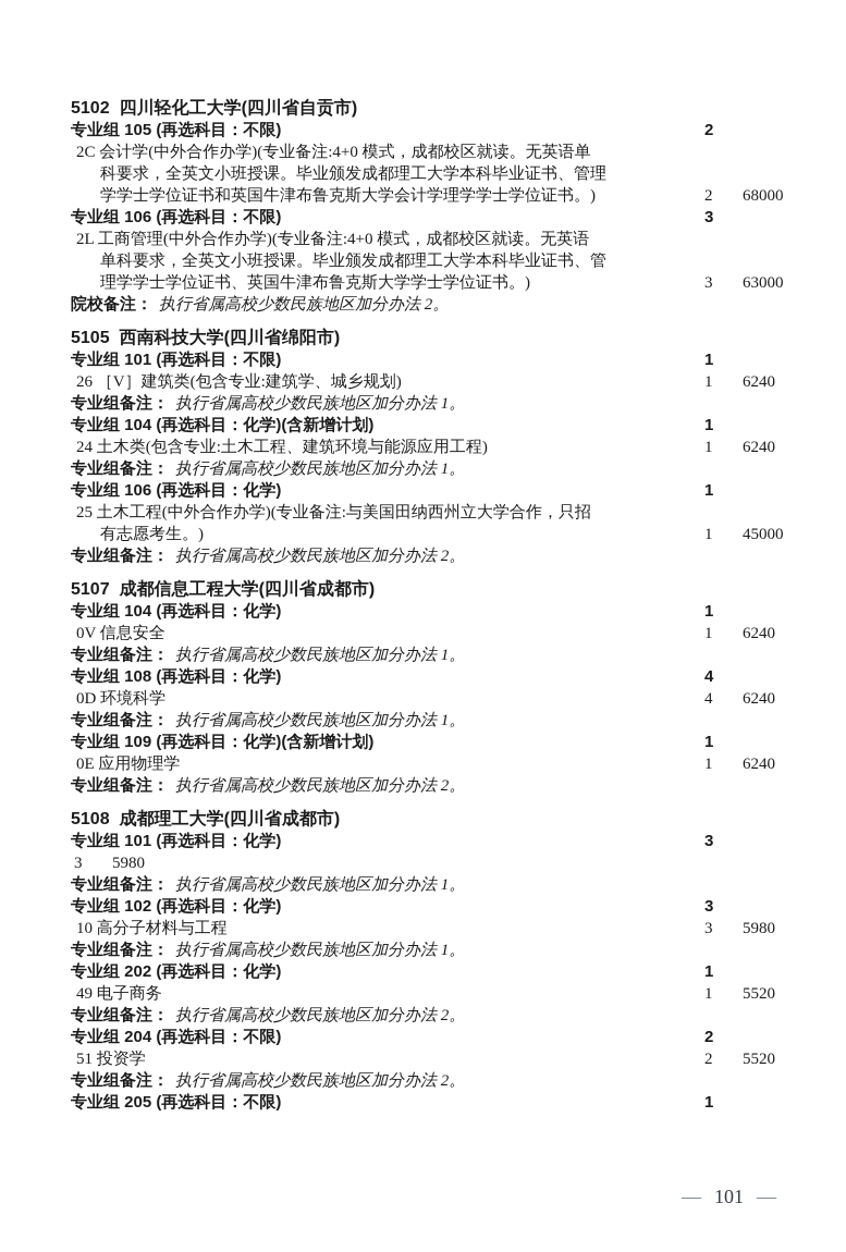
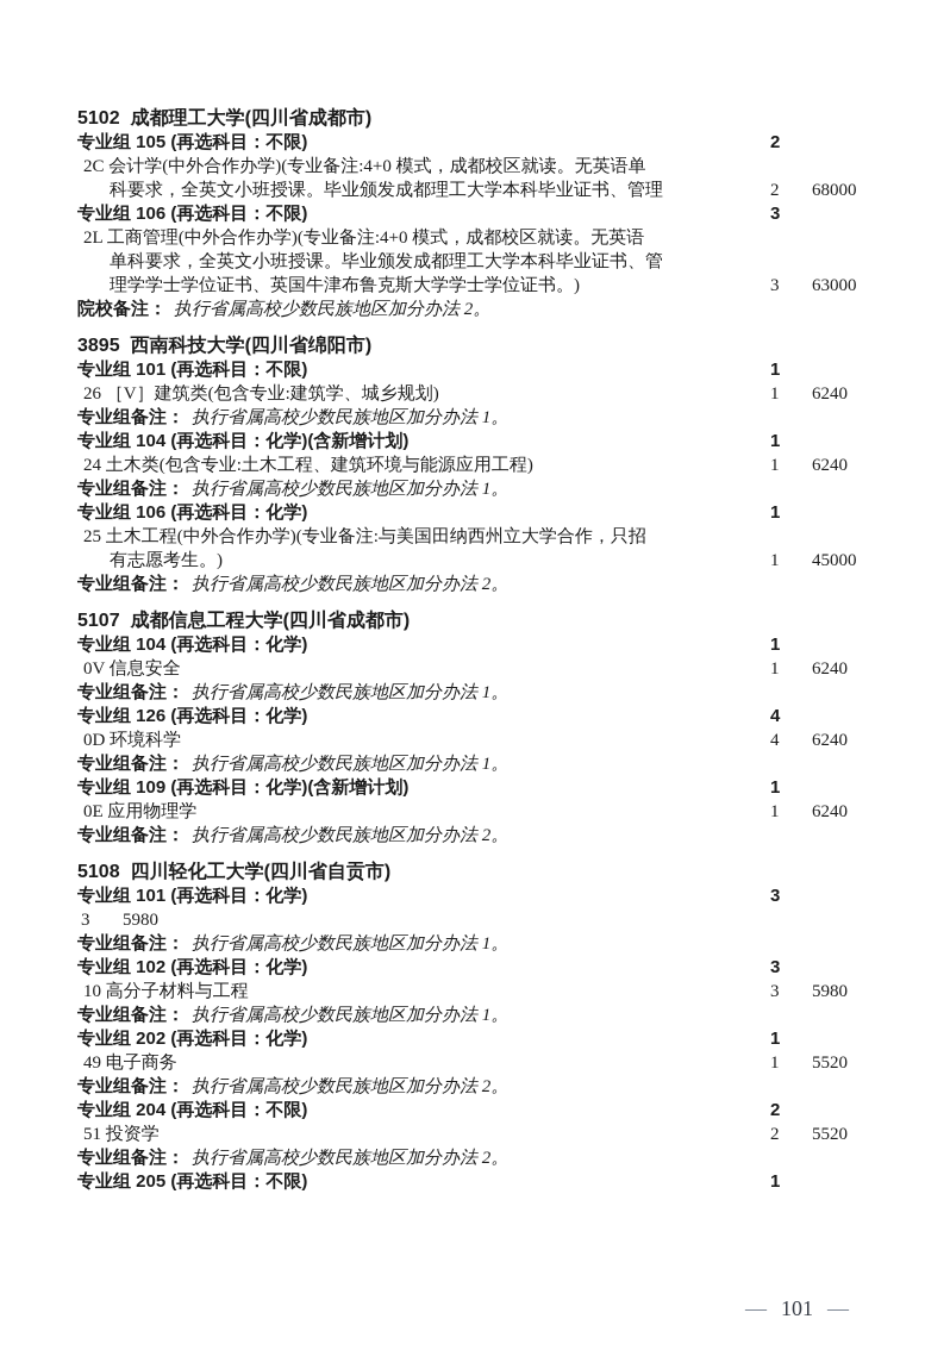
- 5102 四川轻化工大学(四川省自贡市)
+ 5102 成都理工大学(四川省成都市)
  专业组 105 (再选科目：不限)
  2
  2C 会计学(中外合作办学)(专业备注:4+0 模式，成都校区就读。无英语单
  科要求，全英文小班授课。毕业颁发成都理工大学本科毕业证书、管理
- 学学士学位证书和英国牛津布鲁克斯大学会计学理学学士学位证书。)
  2
  68000
  专业组 106 (再选科目：不限)
  3
  2L 工商管理(中外合作办学)(专业备注:4+0 模式，成都校区就读。无英语
  单科要求，全英文小班授课。毕业颁发成都理工大学本科毕业证书、管
  理学学士学位证书、英国牛津布鲁克斯大学学士学位证书。)
  3
  63000
  院校备注： 执行省属高校少数民族地区加分办法 2。
- 5105 西南科技大学(四川省绵阳市)
+ 3895 西南科技大学(四川省绵阳市)
  专业组 101 (再选科目：不限)
  1
  26 ［V］建筑类(包含专业:建筑学、城乡规划)
  1
  6240
  专业组备注： 执行省属高校少数民族地区加分办法 1。
  专业组 104 (再选科目：化学)(含新增计划)
  1
  24 土木类(包含专业:土木工程、建筑环境与能源应用工程)
  1
  6240
  专业组备注： 执行省属高校少数民族地区加分办法 1。
  专业组 106 (再选科目：化学)
  1
  25 土木工程(中外合作办学)(专业备注:与美国田纳西州立大学合作，只招
  有志愿考生。)
  1
  45000
  专业组备注： 执行省属高校少数民族地区加分办法 2。
  5107 成都信息工程大学(四川省成都市)
  专业组 104 (再选科目：化学)
  1
  0V 信息安全
  1
  6240
  专业组备注： 执行省属高校少数民族地区加分办法 1。
- 专业组 108 (再选科目：化学)
+ 专业组 126 (再选科目：化学)
  4
  0D 环境科学
  4
  6240
  专业组备注： 执行省属高校少数民族地区加分办法 1。
  专业组 109 (再选科目：化学)(含新增计划)
  1
  0E 应用物理学
  1
  6240
  专业组备注： 执行省属高校少数民族地区加分办法 2。
- 5108 成都理工大学(四川省成都市)
+ 5108 四川轻化工大学(四川省自贡市)
  专业组 101 (再选科目：化学)
  3
  3
  5980
  专业组备注： 执行省属高校少数民族地区加分办法 1。
  专业组 102 (再选科目：化学)
  3
  10 高分子材料与工程
  3
  5980
  专业组备注： 执行省属高校少数民族地区加分办法 1。
  专业组 202 (再选科目：化学)
  1
  49 电子商务
  1
  5520
  专业组备注： 执行省属高校少数民族地区加分办法 2。
  专业组 204 (再选科目：不限)
  2
  51 投资学
  2
  5520
  专业组备注： 执行省属高校少数民族地区加分办法 2。
  专业组 205 (再选科目：不限)
  1
  —
  101
  —
